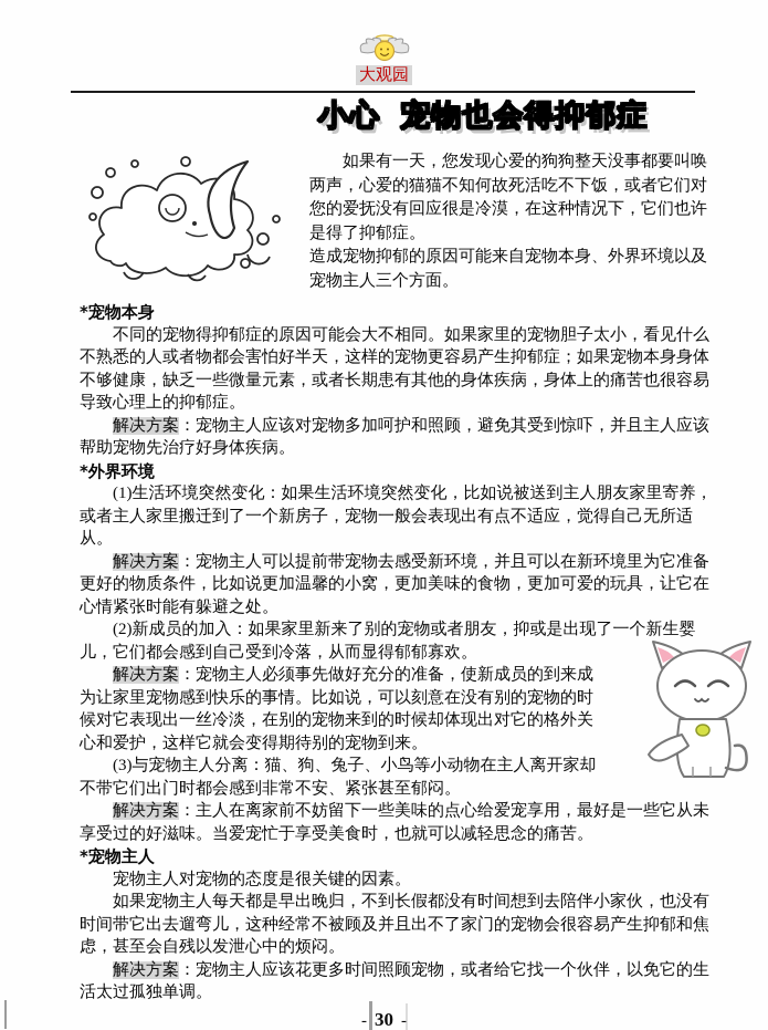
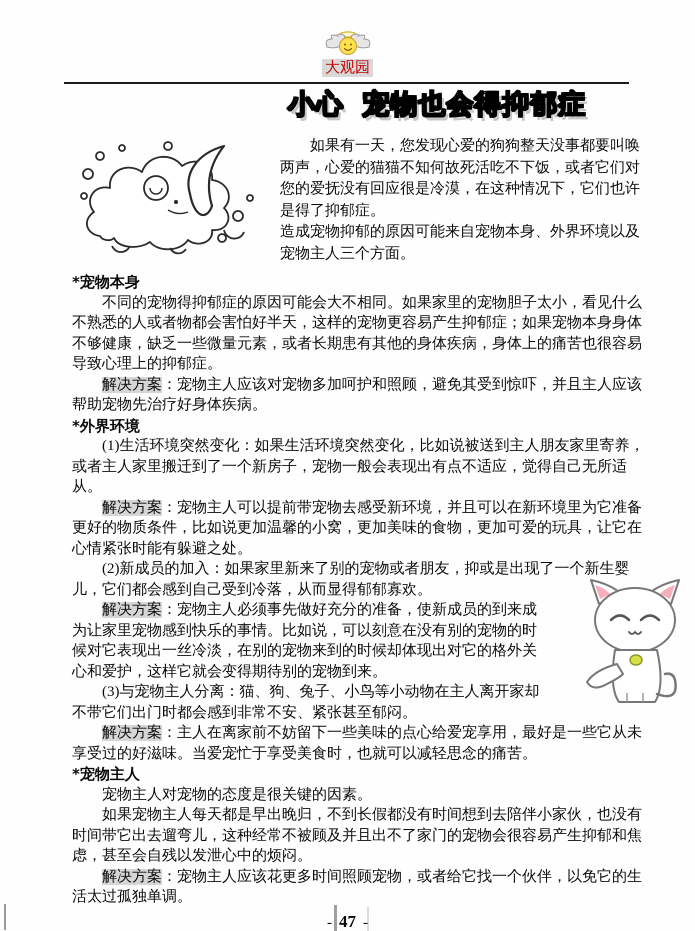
  大观园
  小心 宠物也会得抑郁症
  如果有一天，您发现心爱的狗狗整天没事都要叫唤两声，心爱的猫猫不知何故死活吃不下饭，或者它们对您的爱抚没有回应很是冷漠，在这种情况下，它们也许是得了抑郁症。
  造成宠物抑郁的原因可能来自宠物本身、外界环境以及宠物主人三个方面。
  *宠物本身
  不同的宠物得抑郁症的原因可能会大不相同。如果家里的宠物胆子太小，看见什么不熟悉的人或者物都会害怕好半天，这样的宠物更容易产生抑郁症；如果宠物本身身体不够健康，缺乏一些微量元素，或者长期患有其他的身体疾病，身体上的痛苦也很容易导致心理上的抑郁症。
  解决方案：宠物主人应该对宠物多加呵护和照顾，避免其受到惊吓，并且主人应该帮助宠物先治疗好身体疾病。
  *外界环境
  (1)生活环境突然变化：如果生活环境突然变化，比如说被送到主人朋友家里寄养，或者主人家里搬迁到了一个新房子，宠物一般会表现出有点不适应，觉得自己无所适从。
  解决方案：宠物主人可以提前带宠物去感受新环境，并且可以在新环境里为它准备更好的物质条件，比如说更加温馨的小窝，更加美味的食物，更加可爱的玩具，让它在心情紧张时能有躲避之处。
  (2)新成员的加入：如果家里新来了别的宠物或者朋友，抑或是出现了一个新生婴儿，它们都会感到自己受到冷落，从而显得郁郁寡欢。
  解决方案：宠物主人必须事先做好充分的准备，使新成员的到来成为让家里宠物感到快乐的事情。比如说，可以刻意在没有别的宠物的时候对它表现出一丝冷淡，在别的宠物来到的时候却体现出对它的格外关心和爱护，这样它就会变得期待别的宠物到来。
  (3)与宠物主人分离：猫、狗、兔子、小鸟等小动物在主人离开家却不带它们出门时都会感到非常不安、紧张甚至郁闷。
  解决方案：主人在离家前不妨留下一些美味的点心给爱宠享用，最好是一些它从未享受过的好滋味。当爱宠忙于享受美食时，也就可以减轻思念的痛苦。
  *宠物主人
  宠物主人对宠物的态度是很关键的因素。
  如果宠物主人每天都是早出晚归，不到长假都没有时间想到去陪伴小家伙，也没有时间带它出去遛弯儿，这种经常不被顾及并且出不了家门的宠物会很容易产生抑郁和焦虑，甚至会自残以发泄心中的烦闷。
  解决方案：宠物主人应该花更多时间照顾宠物，或者给它找一个伙伴，以免它的生活太过孤独单调。
- - 30 -
+ - 47 -
